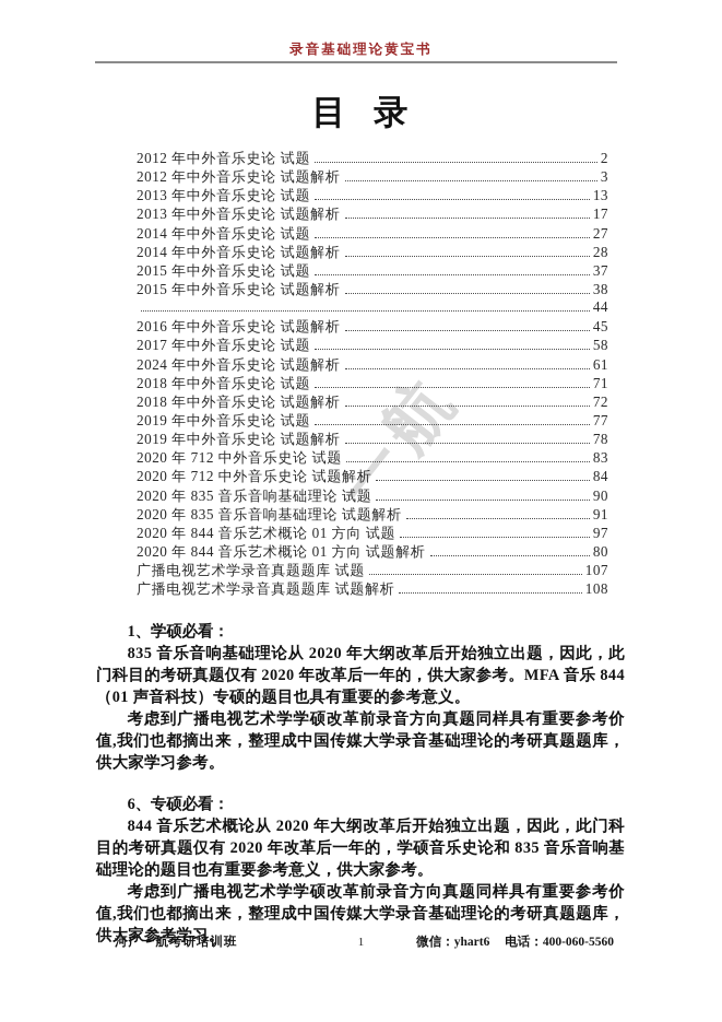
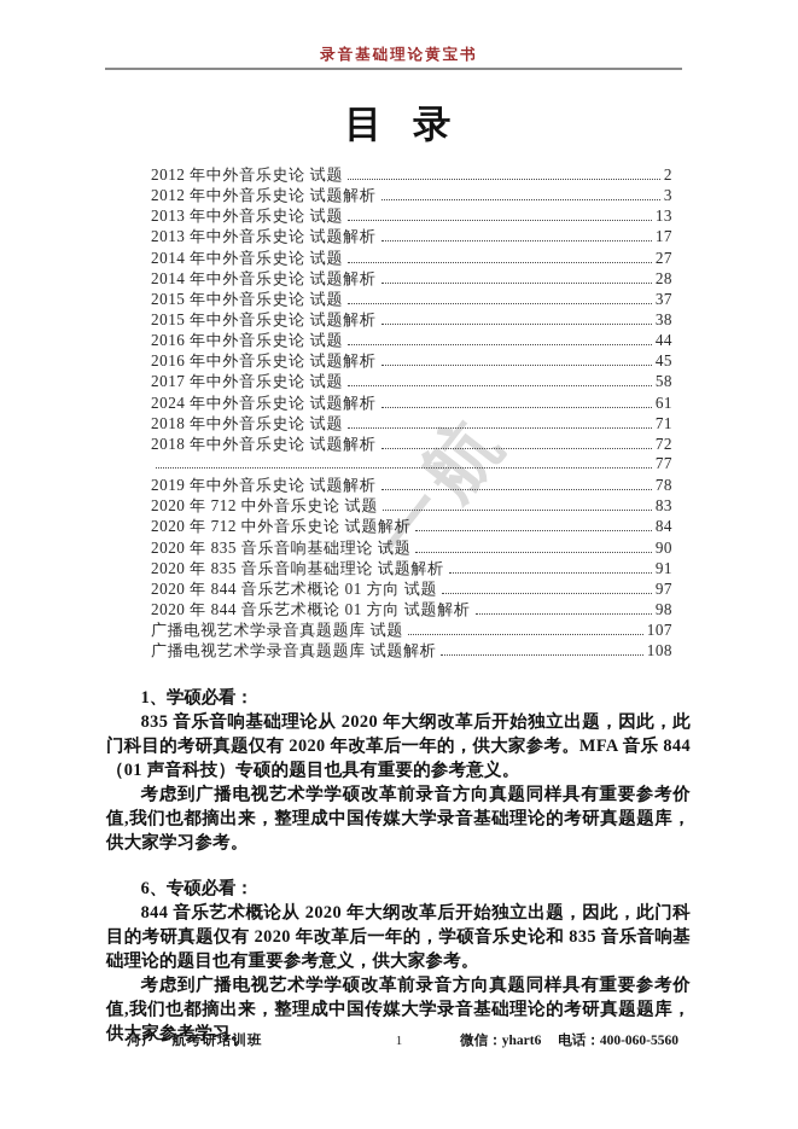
  录音基础理论黄宝书
  目 录
  2012 年中外音乐史论 试题
  2
  2012 年中外音乐史论 试题解析
  3
  2013 年中外音乐史论 试题
  13
  2013 年中外音乐史论 试题解析
  17
  2014 年中外音乐史论 试题
  27
  2014 年中外音乐史论 试题解析
  28
  2015 年中外音乐史论 试题
  37
  2015 年中外音乐史论 试题解析
  38
+ 2016 年中外音乐史论 试题
  44
  2016 年中外音乐史论 试题解析
  45
  2017 年中外音乐史论 试题
  58
  2024 年中外音乐史论 试题解析
  61
  2018 年中外音乐史论 试题
  71
  2018 年中外音乐史论 试题解析
  72
- 2019 年中外音乐史论 试题
  77
  2019 年中外音乐史论 试题解析
  78
  2020 年 712 中外音乐史论 试题
  83
  2020 年 712 中外音乐史论 试题解析
  84
  2020 年 835 音乐音响基础理论 试题
  90
  2020 年 835 音乐音响基础理论 试题解析
  91
  2020 年 844 音乐艺术概论 01 方向 试题
  97
  2020 年 844 音乐艺术概论 01 方向 试题解析
- 80
+ 98
  广播电视艺术学录音真题题库 试题
  107
  广播电视艺术学录音真题题库 试题解析
  108
  1、学硕必看：
  835 音乐音响基础理论从 2020 年大纲改革后开始独立出题，因此，此门科目的考研真题仅有 2020 年改革后一年的，供大家参考。MFA 音乐 844（01 声音科技）专硕的题目也具有重要的参考意义。
  考虑到广播电视艺术学学硕改革前录音方向真题同样具有重要参考价值,我们也都摘出来，整理成中国传媒大学录音基础理论的考研真题题库，供大家学习参考。
  6、专硕必看：
  844 音乐艺术概论从 2020 年大纲改革后开始独立出题，因此，此门科目的考研真题仅有 2020 年改革后一年的，学硕音乐史论和 835 音乐音响基础理论的题目也有重要参考意义，供大家参考。
  考虑到广播电视艺术学学硕改革前录音方向真题同样具有重要参考价值,我们也都摘出来，整理成中国传媒大学录音基础理论的考研真题题库，供大家参考学习。
  1
  河广一航考研培训班
  微信：yhart6 电话：400-060-5560
